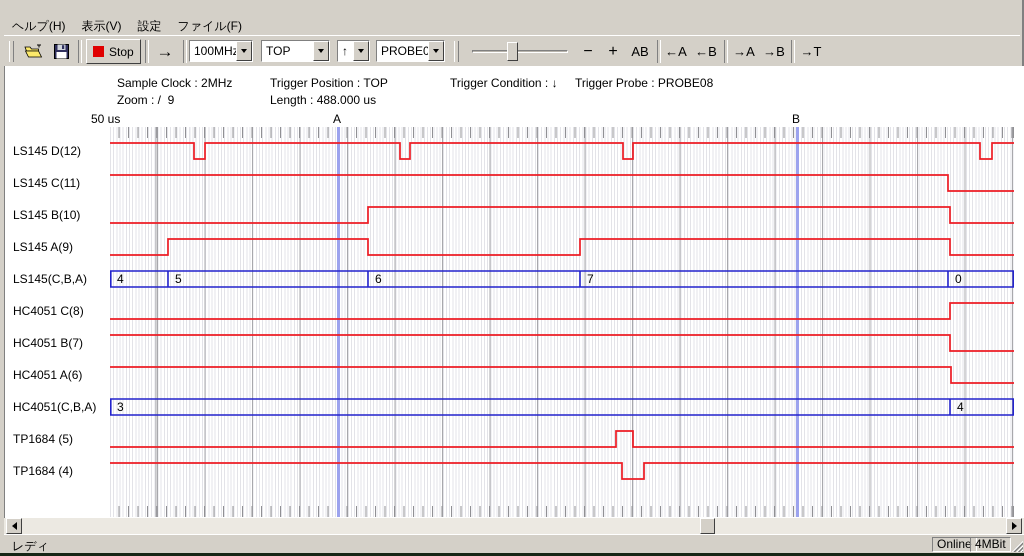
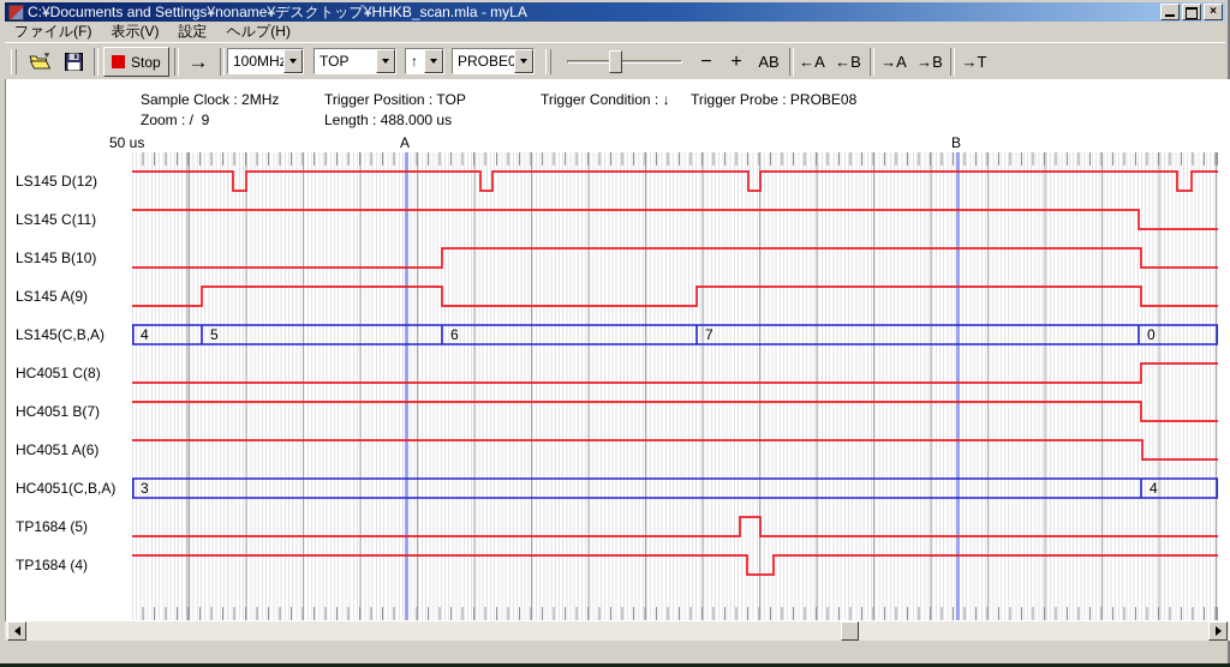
+ C:¥Documents and Settings¥noname¥デスクトップ¥HHKB_scan.mla - myLA
+ ×
- ヘルプ(H)
+ ファイル(F)
  表示(V)
  設定
- ファイル(F)
+ ヘルプ(H)
  Stop
  →
  100MH
  TOP
  ↑
  PROBE0
  −
  +
  AB
  ←A
  ←B
  →A
  →B
  →T
  Sample Clock : 2MHz
  Trigger Position : TOP
  Trigger Condition : ↓
  Trigger Probe : PROBE08
  Zoom : / 9
  Length : 488.000 us
  50 us
  A
  B
  LS145 D(12)
  LS145 C(11)
  LS145 B(10)
  LS145 A(9)
  LS145(C,B,A)
  HC4051 C(8)
  HC4051 B(7)
  HC4051 A(6)
  HC4051(C,B,A)
  TP1684 (5)
  TP1684 (4)
  4
  5
  6
  7
  0
  3
  4
- レディ
- Online
- 4MBit
